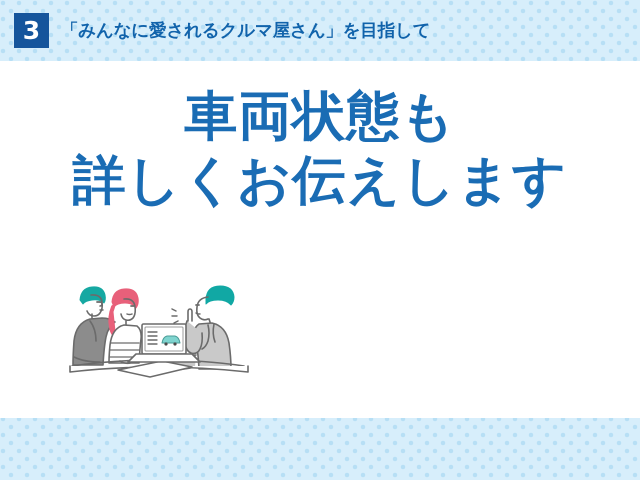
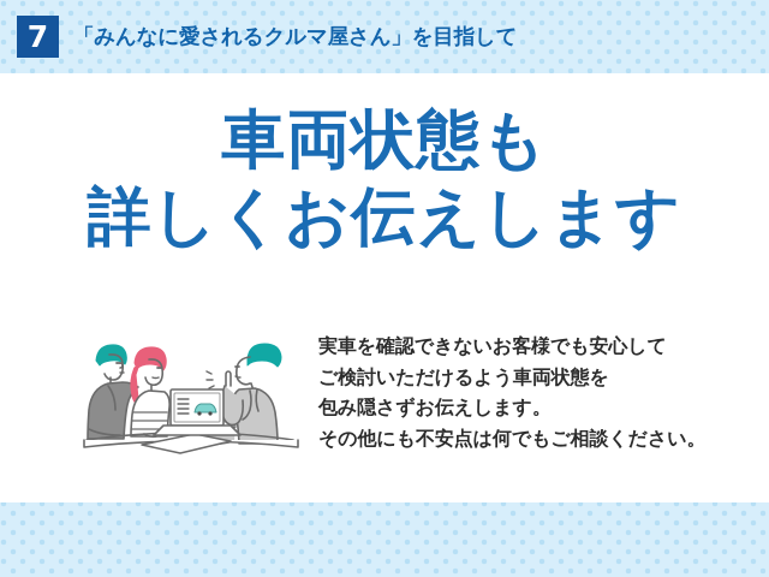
- 3
+ 7
  「みんなに愛されるクルマ屋さん」を目指して
  車両状態も
  詳しくお伝えします
+ 実車を確認できないお客様でも安心して
+ ご検討いただけるよう車両状態を
+ 包み隠さずお伝えします。
+ その他にも不安点は何でもご相談ください。
